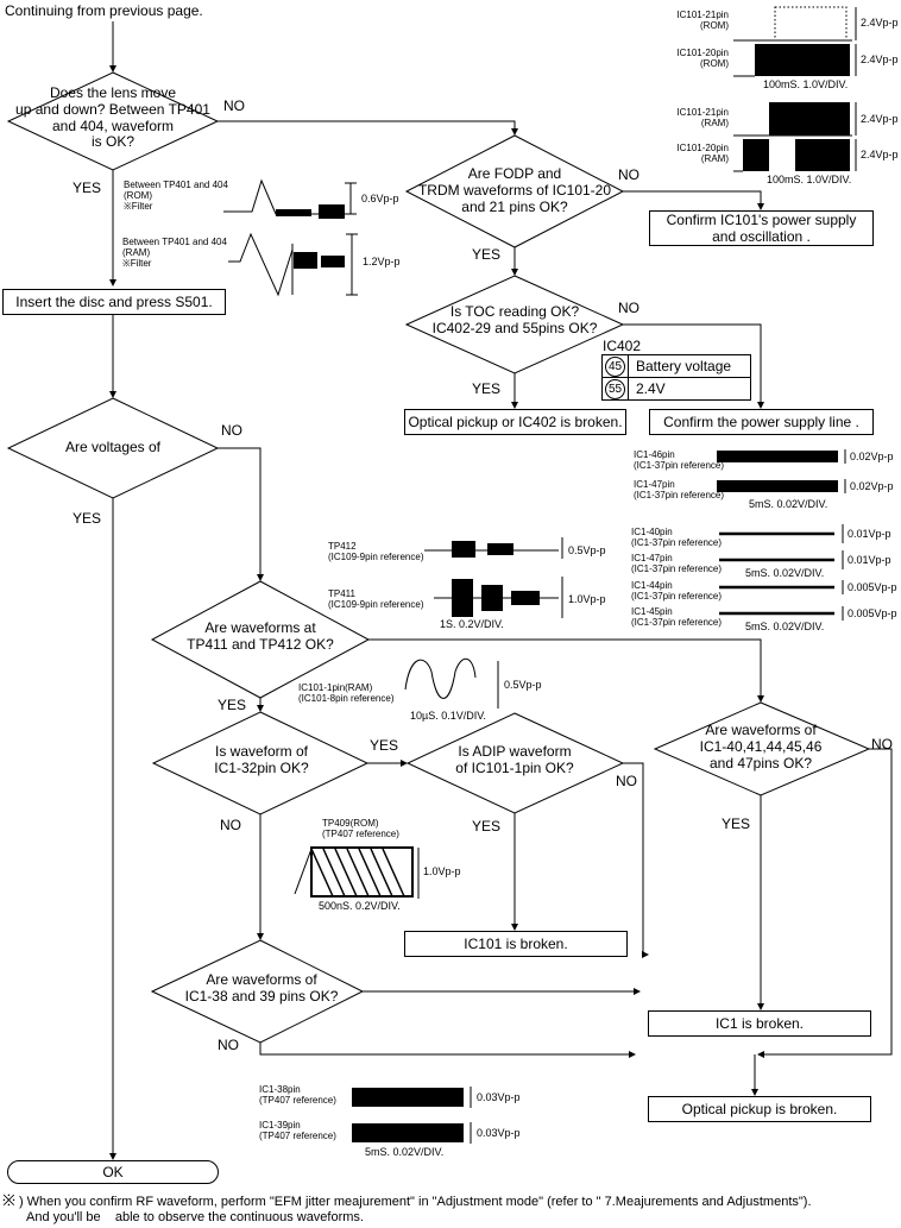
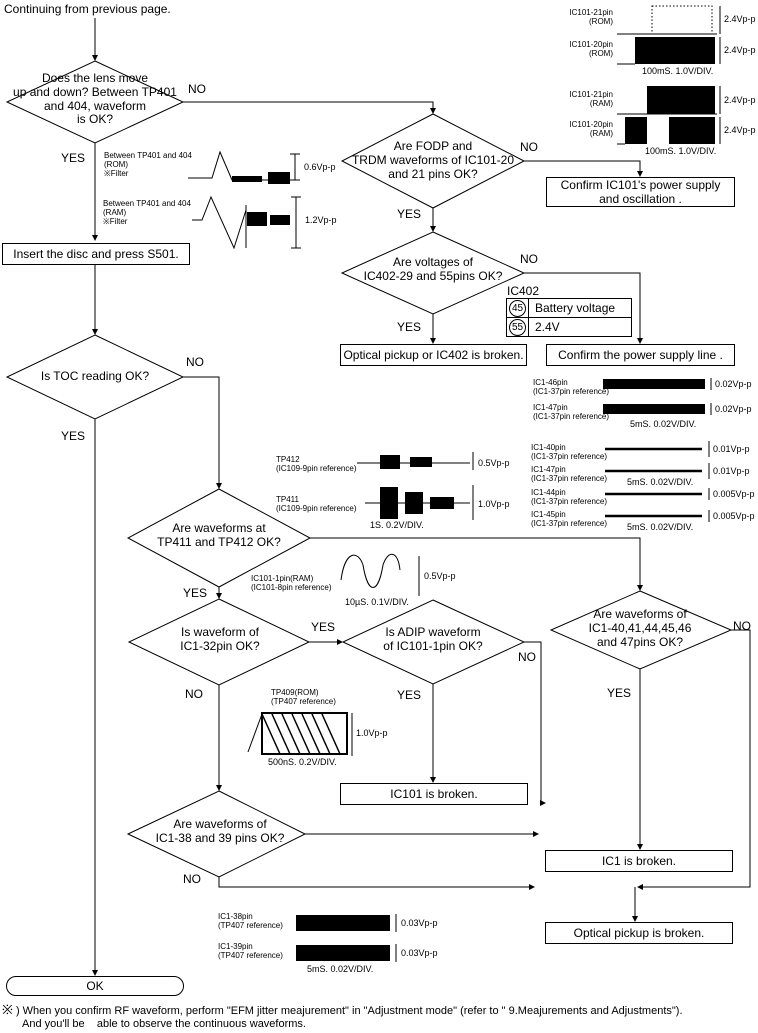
  Continuing from previous page.
  Does the lens move
  up and down? Between TP401
  and 404, waveform
  is OK?
  NO
  YES
  Between TP401 and 404
  (ROM)
  ※Filter
  0.6Vp-p
  Between TP401 and 404
  (RAM)
  ※Filter
  1.2Vp-p
  Insert the disc and press S501.
  IC101-21pin
  (ROM)
  2.4Vp-p
  IC101-20pin
  (ROM)
  2.4Vp-p
  100mS. 1.0V/DIV.
  IC101-21pin
  (RAM)
  2.4Vp-p
  IC101-20pin
  (RAM)
  2.4Vp-p
  100mS. 1.0V/DIV.
  Are FODP and
  TRDM waveforms of IC101-20
  and 21 pins OK?
  NO
  YES
  Confirm IC101's power supply
  and oscillation .
- Is TOC reading OK?
+ Are voltages of
  IC402-29 and 55pins OK?
  NO
  YES
  IC402
  45	Battery voltage
  55	2.4V
  Optical pickup or IC402 is broken.
  Confirm the power supply line .
- Are voltages of
+ Is TOC reading OK?
  NO
  YES
  IC1-46pin
  (IC1-37pin reference)
  0.02Vp-p
  IC1-47pin
  (IC1-37pin reference)
  0.02Vp-p
  5mS. 0.02V/DIV.
  IC1-40pin
  (IC1-37pin reference)
  0.01Vp-p
  IC1-47pin
  (IC1-37pin reference)
  0.01Vp-p
  5mS. 0.02V/DIV.
  IC1-44pin
  (IC1-37pin reference)
  0.005Vp-p
  IC1-45pin
  (IC1-37pin reference)
  0.005Vp-p
  5mS. 0.02V/DIV.
  TP412
  (IC109-9pin reference)
  0.5Vp-p
  TP411
  (IC109-9pin reference)
  1.0Vp-p
  1S. 0.2V/DIV.
  Are waveforms at
  TP411 and TP412 OK?
  YES
  IC101-1pin(RAM)
  (IC101-8pin reference)
  0.5Vp-p
  10µS. 0.1V/DIV.
  Is waveform of
  IC1-32pin OK?
  YES
  NO
  Is ADIP waveform
  of IC101-1pin OK?
  NO
  YES
  Are waveforms of
  IC1-40,41,44,45,46
  and 47pins OK?
  NO
  YES
  TP409(ROM)
  (TP407 reference)
  1.0Vp-p
  500nS. 0.2V/DIV.
  IC101 is broken.
  Are waveforms of
  IC1-38 and 39 pins OK?
  NO
  IC1 is broken.
  IC1-38pin
  (TP407 reference)
  0.03Vp-p
  IC1-39pin
  (TP407 reference)
  0.03Vp-p
  5mS. 0.02V/DIV.
  Optical pickup is broken.
  OK
- ※ ) When you confirm RF waveform, perform "EFM jitter meajurement" in "Adjustment mode" (refer to " 7.Meajurements and Adjustments").
+ ※ ) When you confirm RF waveform, perform "EFM jitter meajurement" in "Adjustment mode" (refer to " 9.Meajurements and Adjustments").
  And you'll be able to observe the continuous waveforms.
